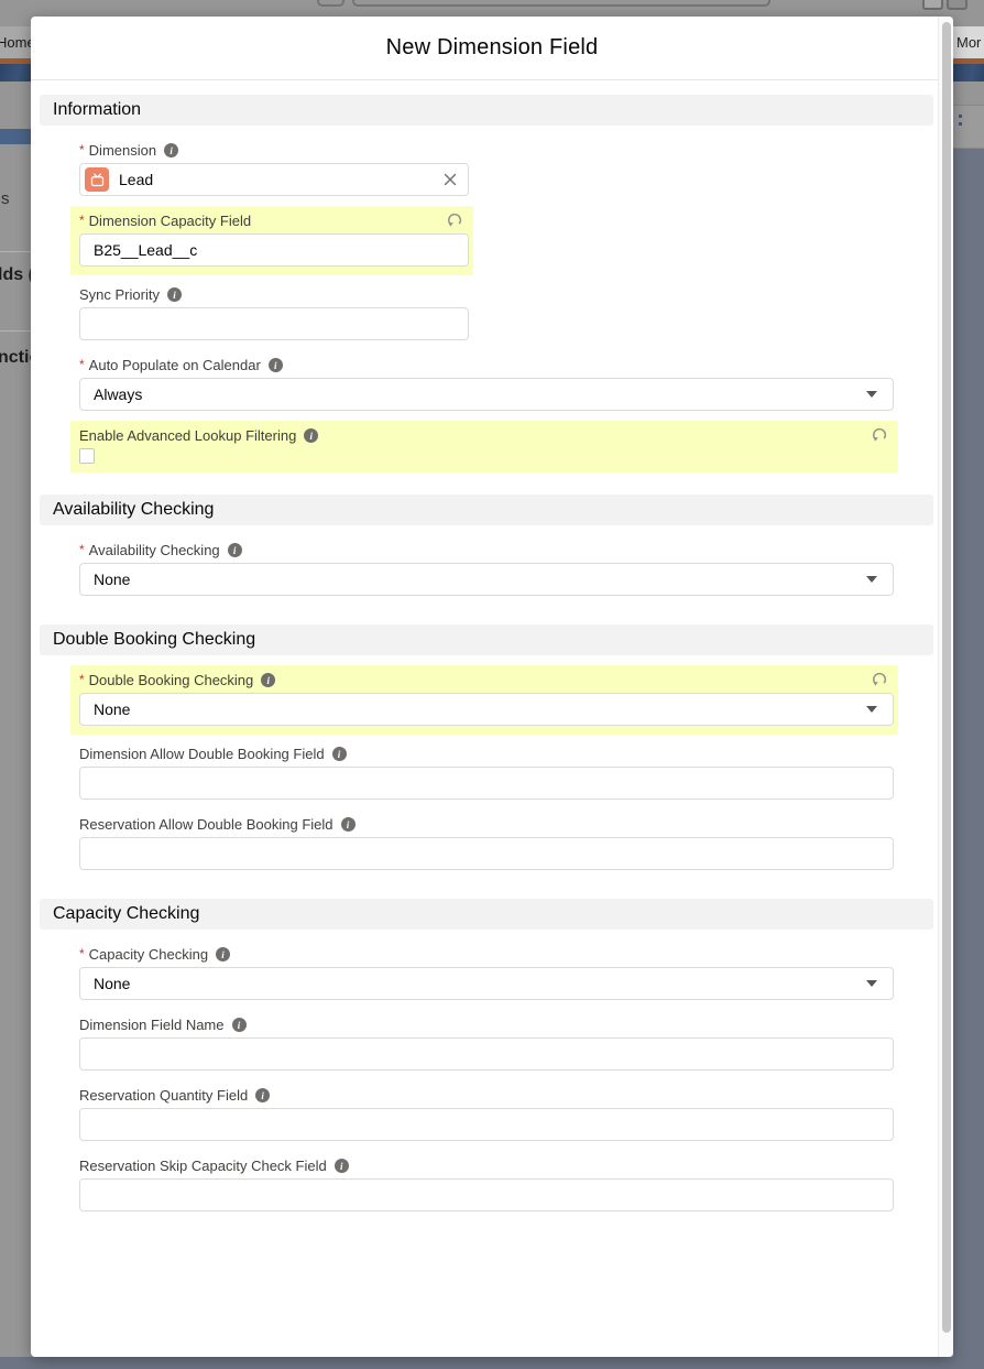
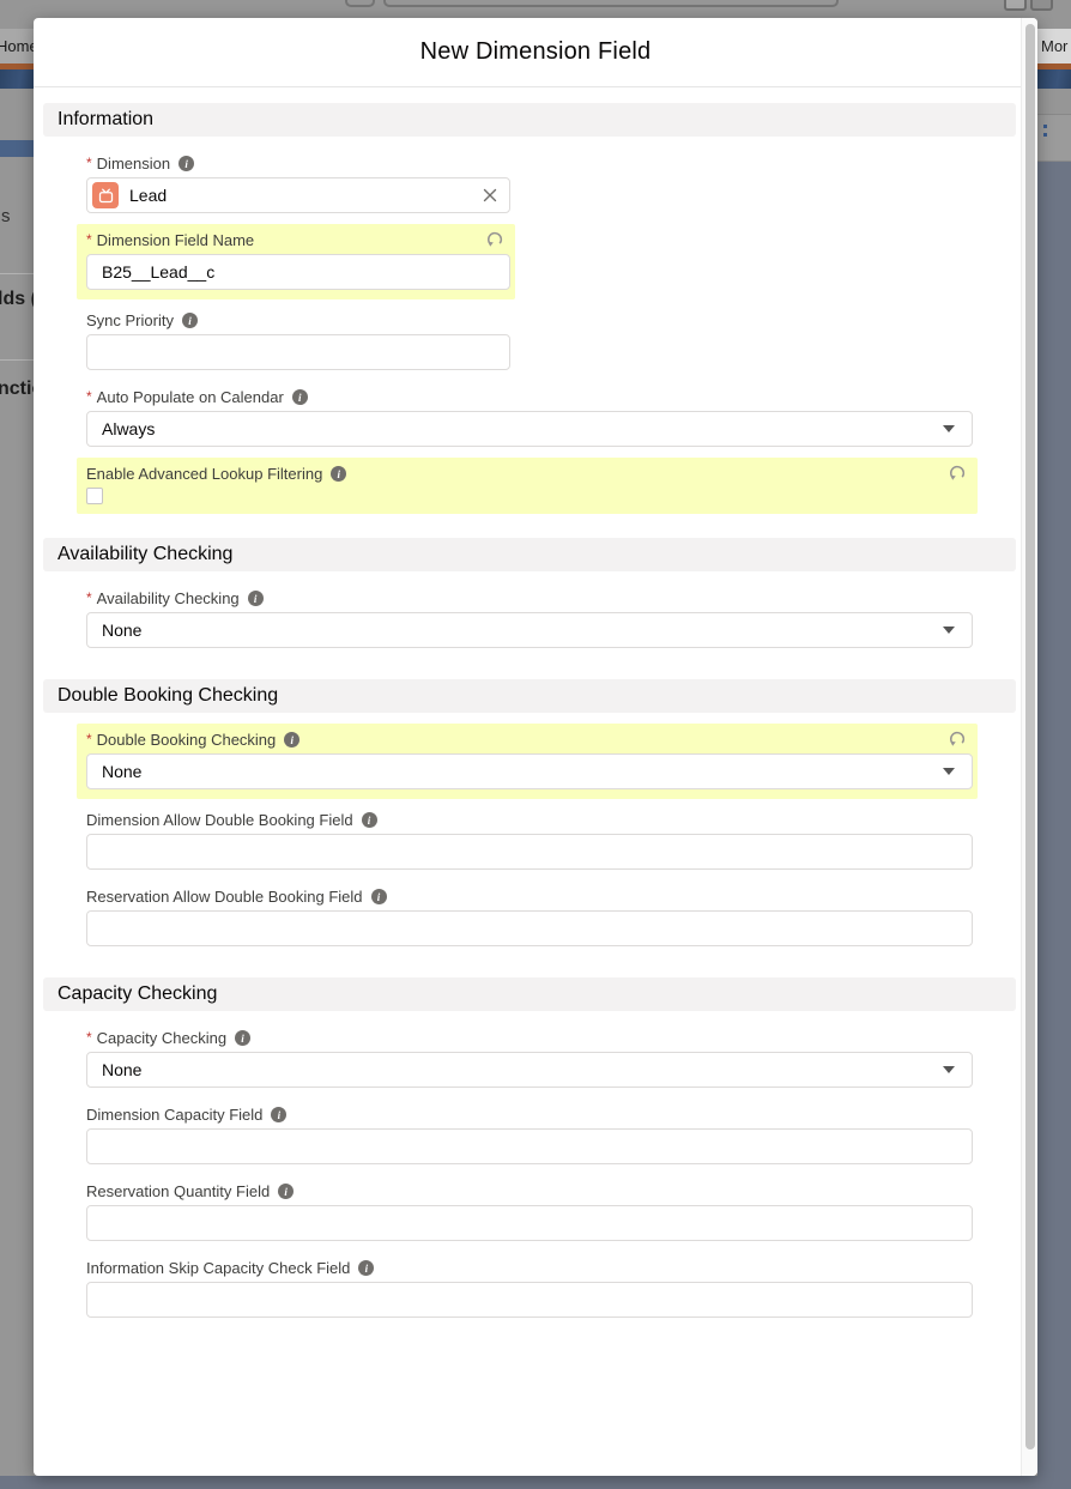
  Hom
  s
  lds
  ncti
  Mor
  New Dimension Field
  Information
  *
  Dimension
  Lead
  *
- Dimension Capacity Field
+ Dimension Field Name
  B25__Lead__c
  Sync Priority
  *
  Auto Populate on Calendar
  Always
  Enable Advanced Lookup Filtering
  Availability Checking
  *
  Availability Checking
  None
  Double Booking Checking
  *
  Double Booking Checking
  None
  Dimension Allow Double Booking Field
  Reservation Allow Double Booking Field
  Capacity Checking
  *
  Capacity Checking
  None
- Dimension Field Name
+ Dimension Capacity Field
  Reservation Quantity Field
- Reservation Skip Capacity Check Field
+ Information Skip Capacity Check Field
